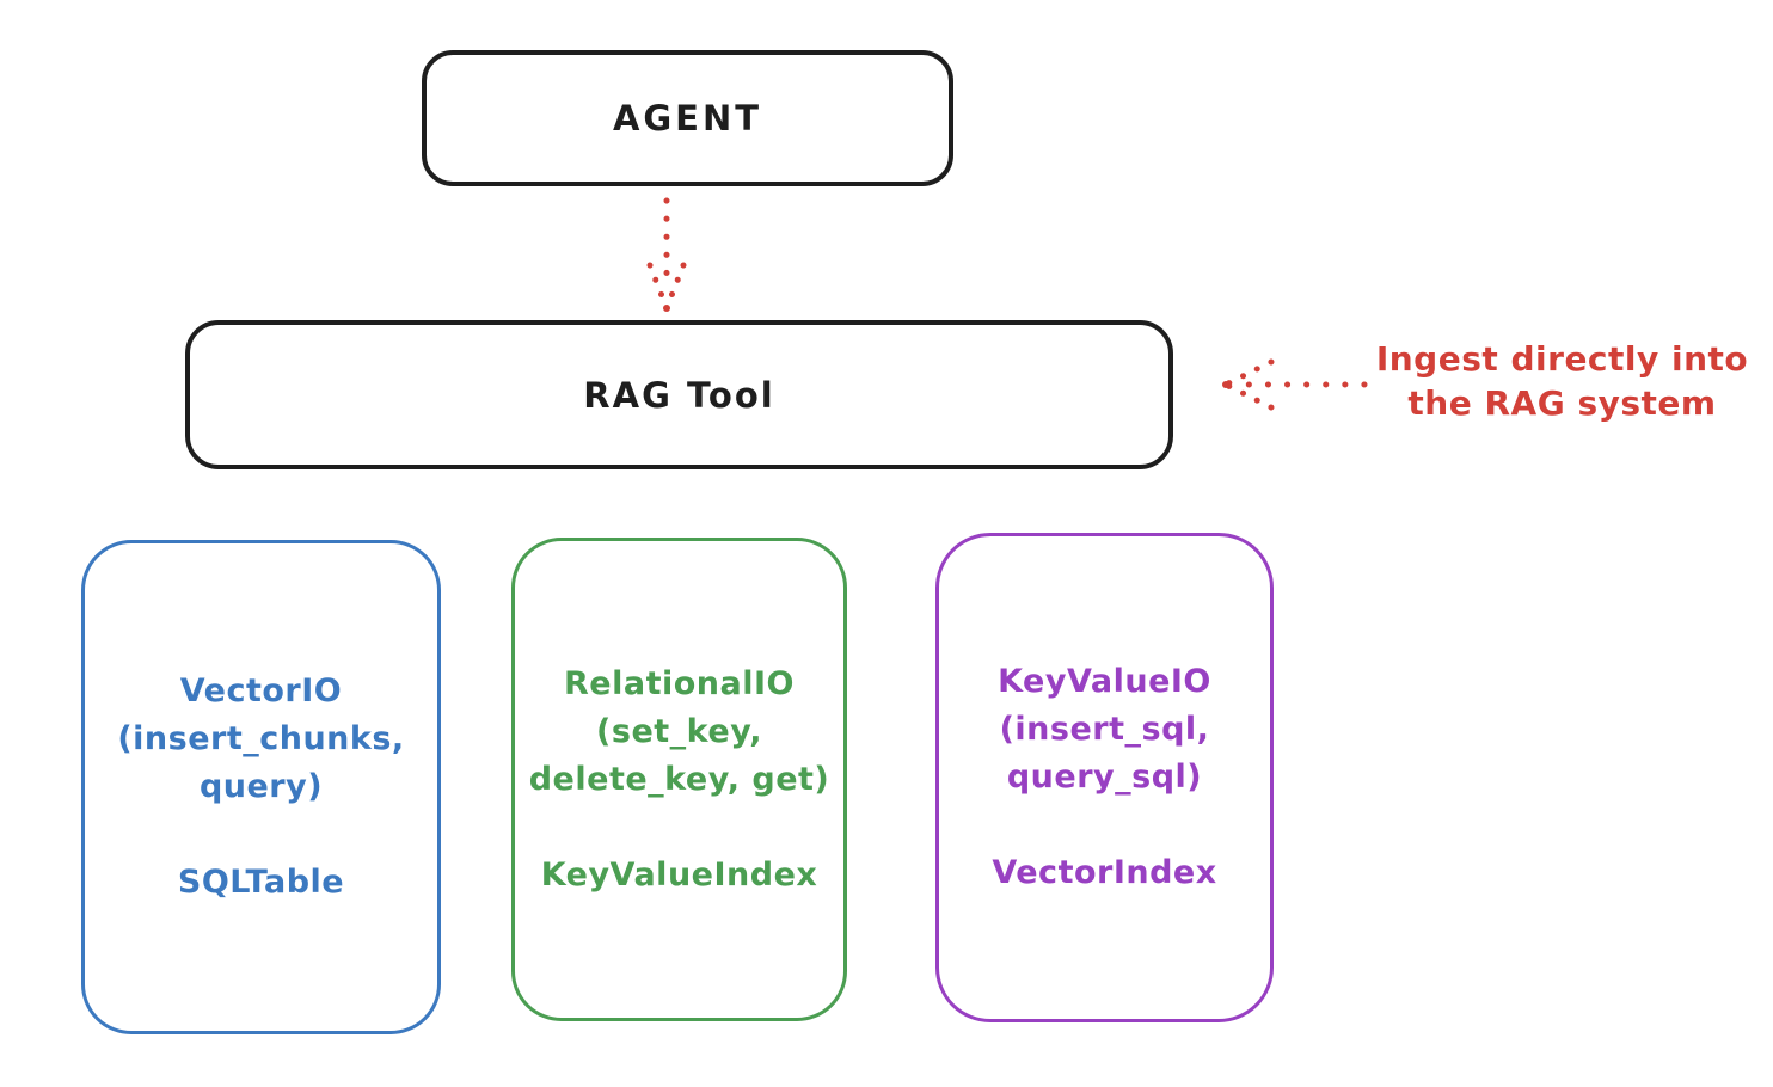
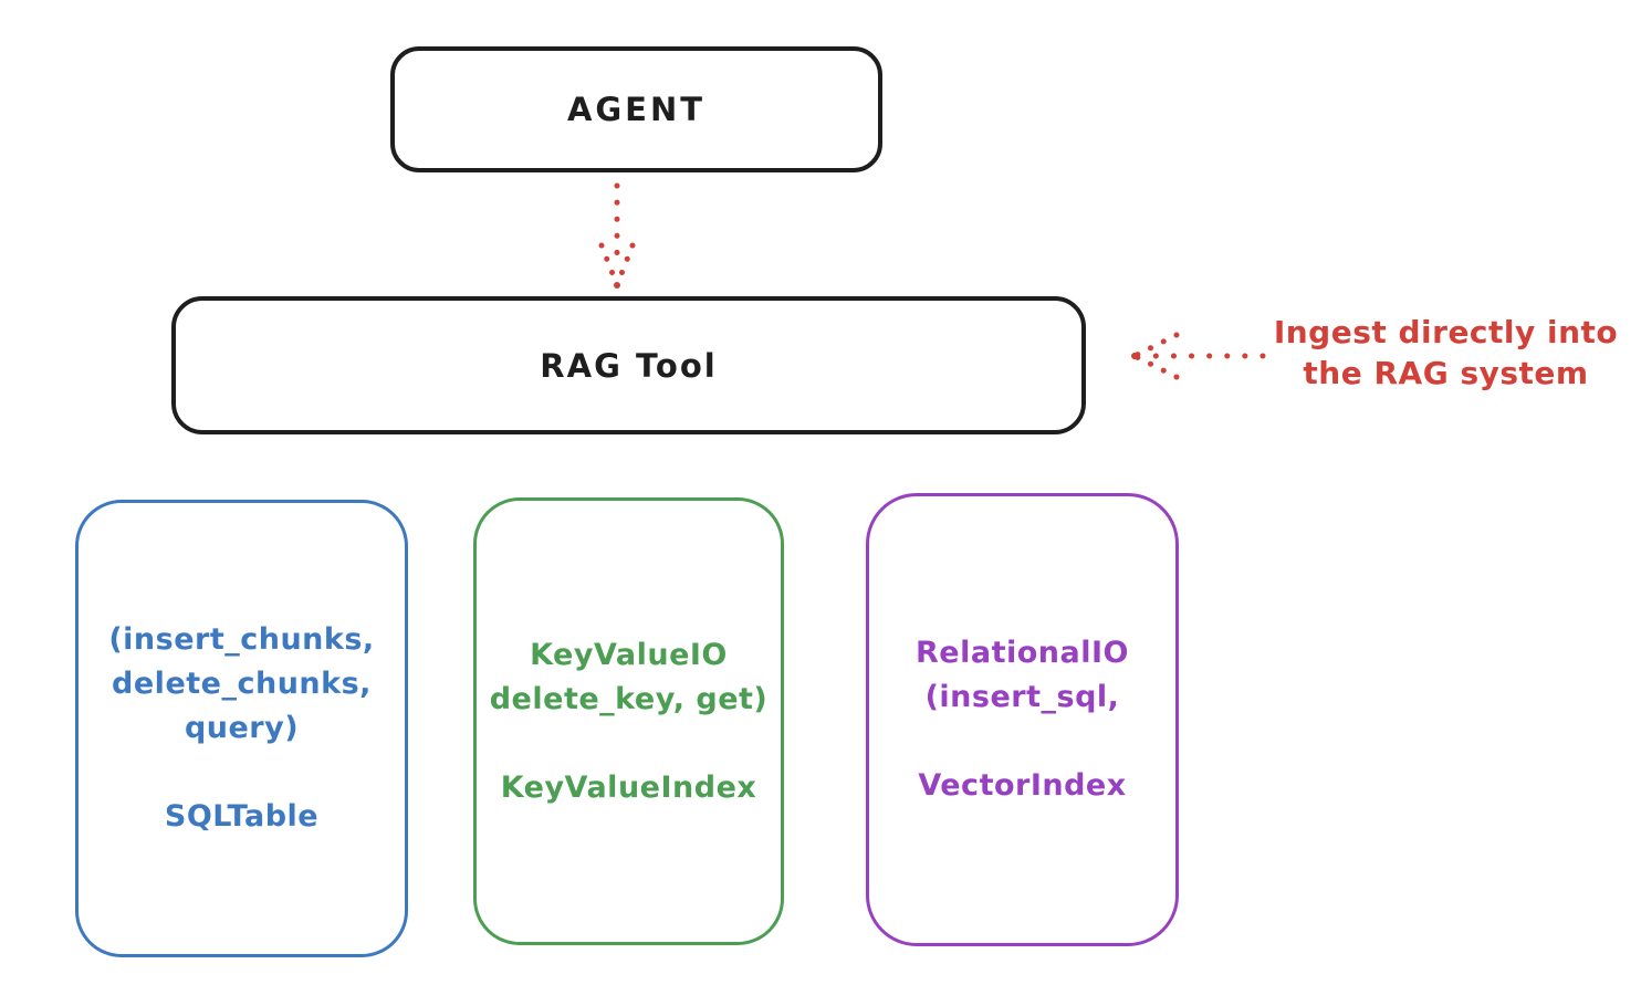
  AGENT
  RAG Tool
  Ingest directly into
  the RAG system
- VectorIO
  (insert_chunks,
+ delete_chunks,
  query)
  SQLTable
- RelationalIO
+ KeyValueIO
- (set_key,
  delete_key, get)
  KeyValueIndex
- KeyValueIO
+ RelationalIO
  (insert_sql,
- query_sql)
  VectorIndex
